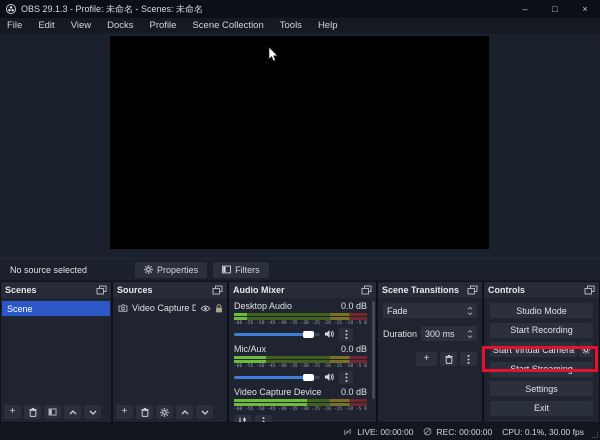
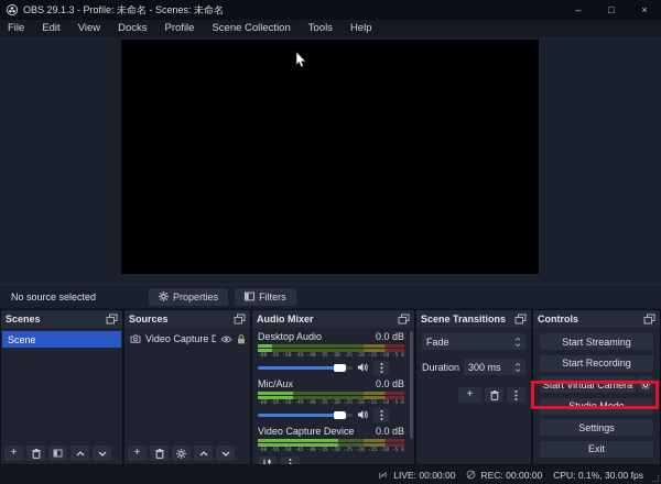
  OBS 29.1.3 - Profile: 未命名 - Scenes: 未命名
  –
  □
  ×
  File
  Edit
  View
  Docks
  Profile
  Scene Collection
  Tools
  Help
  No source selected
  Properties
  Filters
  Scenes
  Scene
  +
  Sources
  Video Capture D
  +
  Audio Mixer
  Desktop Audio
  0.0 dB
  Mic/Aux
  0.0 dB
  Video Capture Device
  0.0 dB
  Scene Transitions
  Fade
  Duration
  300 ms
  +
  Controls
- Studio Mode
+ Start Streaming
  Start Recording
  Start Virtual Camera
- Start Streaming
+ Studio Mode
  Settings
  Exit
  LIVE: 00:00:00
  REC: 00:00:00
  CPU: 0.1%, 30.00 fps
